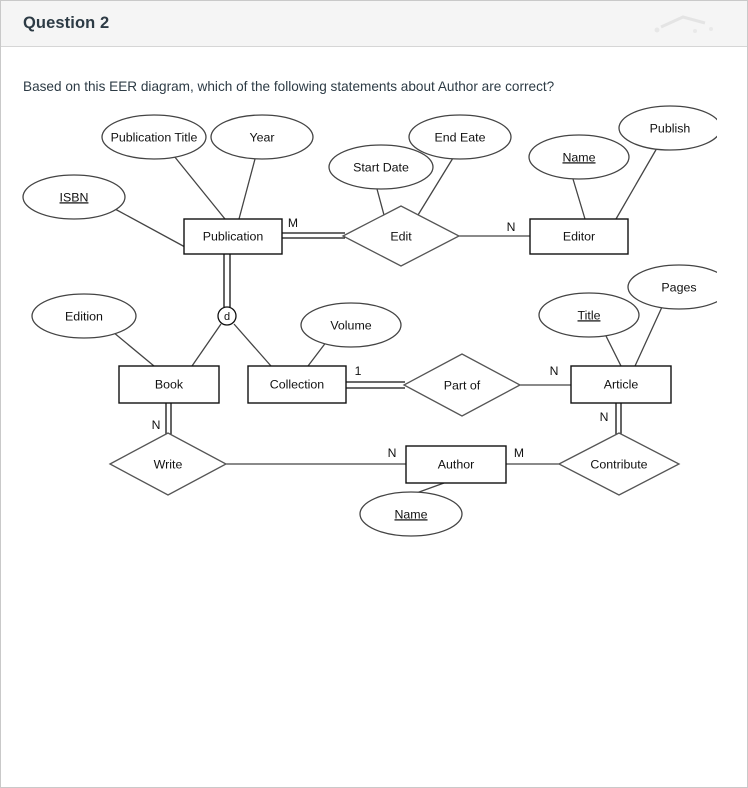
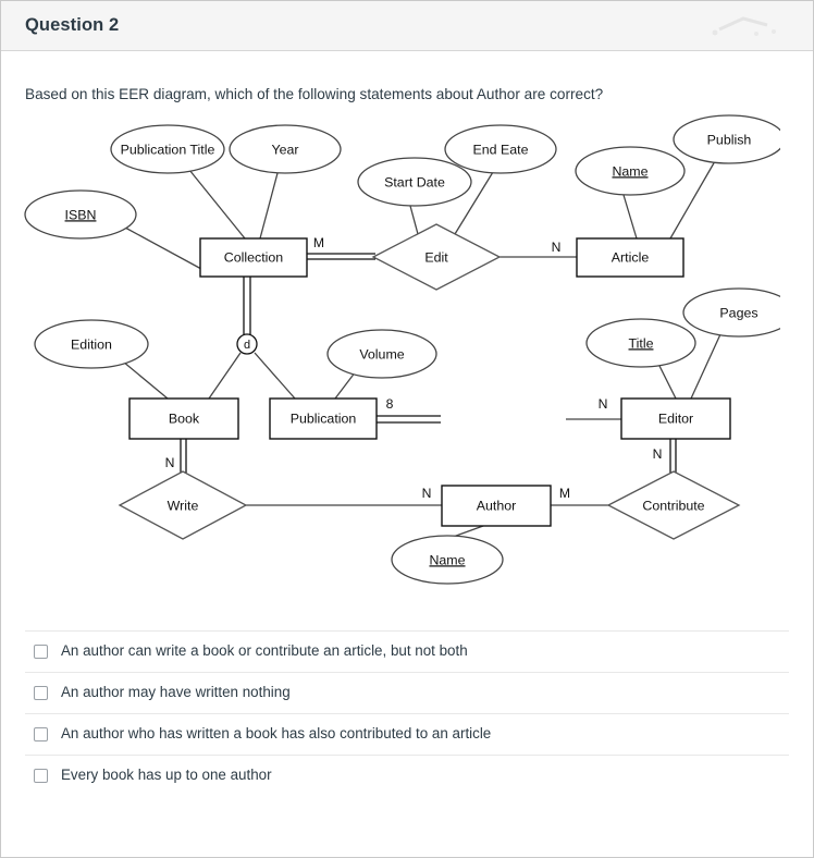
  Question 2
  Based on this EER diagram, which of the following statements about Author are correct?
  Edit
- Part of
  Write
  Contribute
- Publication
+ Collection
- Editor
+ Article
  Book
- Collection
+ Publication
- Article
+ Editor
  Author
  d
  Publication Title
  Year
  ISBN
  Start Date
  End Eate
  Name
  Publish
  Edition
  Volume
  Title
  Pages
  Name
  M
  N
- 1
+ 8
  N
  N
  N
  M
  N
+ An author can write a book or contribute an article, but not both
+ An author may have written nothing
+ An author who has written a book has also contributed to an article
+ Every book has up to one author
